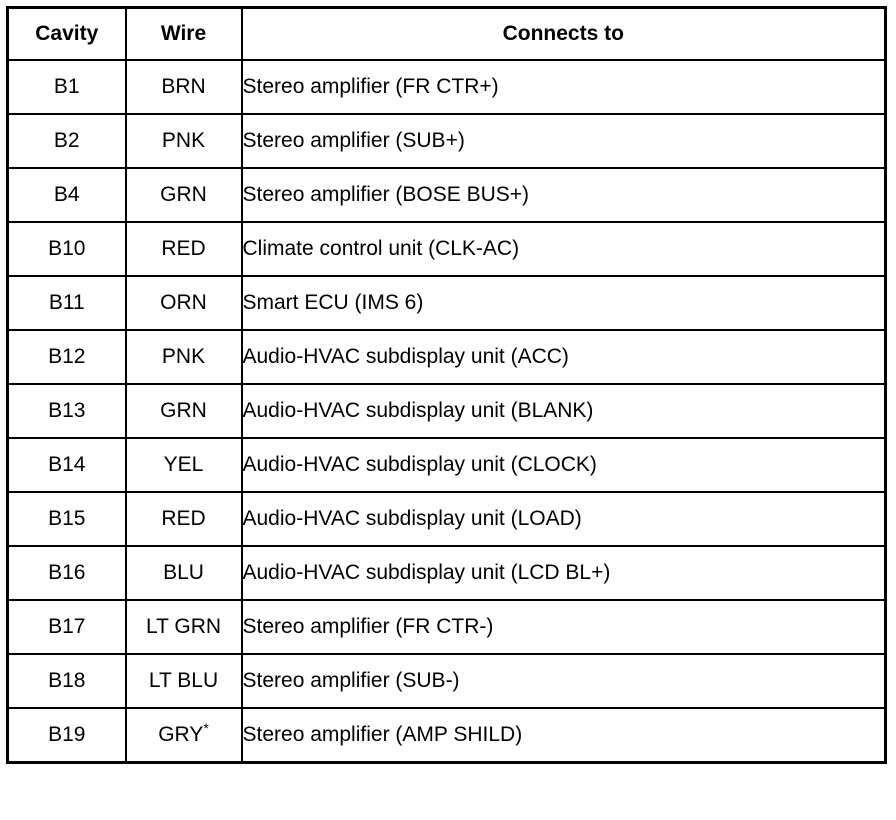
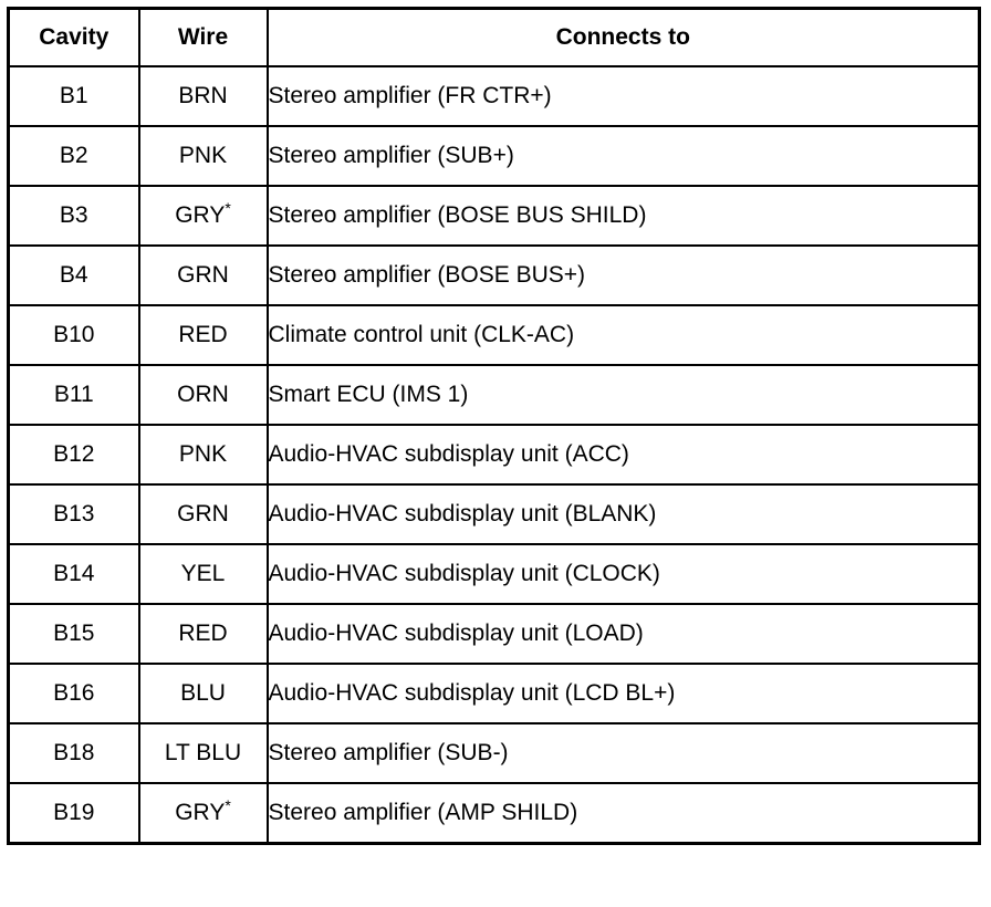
  Cavity	Wire	Connects to
  B1	BRN	Stereo amplifier (FR CTR+)
  B2	PNK	Stereo amplifier (SUB+)
+ B3	GRY*	Stereo amplifier (BOSE BUS SHILD)
  B4	GRN	Stereo amplifier (BOSE BUS+)
  B10	RED	Climate control unit (CLK-AC)
- B11	ORN	Smart ECU (IMS 6)
+ B11	ORN	Smart ECU (IMS 1)
  B12	PNK	Audio-HVAC subdisplay unit (ACC)
  B13	GRN	Audio-HVAC subdisplay unit (BLANK)
  B14	YEL	Audio-HVAC subdisplay unit (CLOCK)
  B15	RED	Audio-HVAC subdisplay unit (LOAD)
  B16	BLU	Audio-HVAC subdisplay unit (LCD BL+)
- B17	LT GRN	Stereo amplifier (FR CTR-)
  B18	LT BLU	Stereo amplifier (SUB-)
  B19	GRY*	Stereo amplifier (AMP SHILD)
